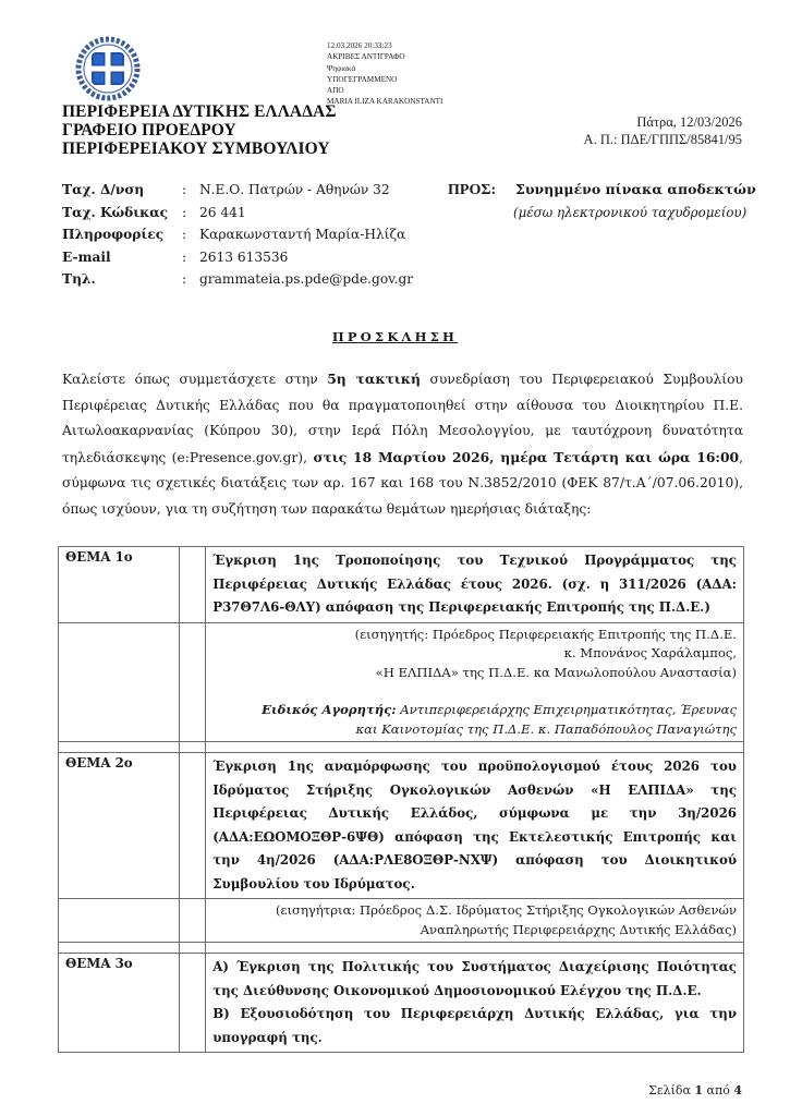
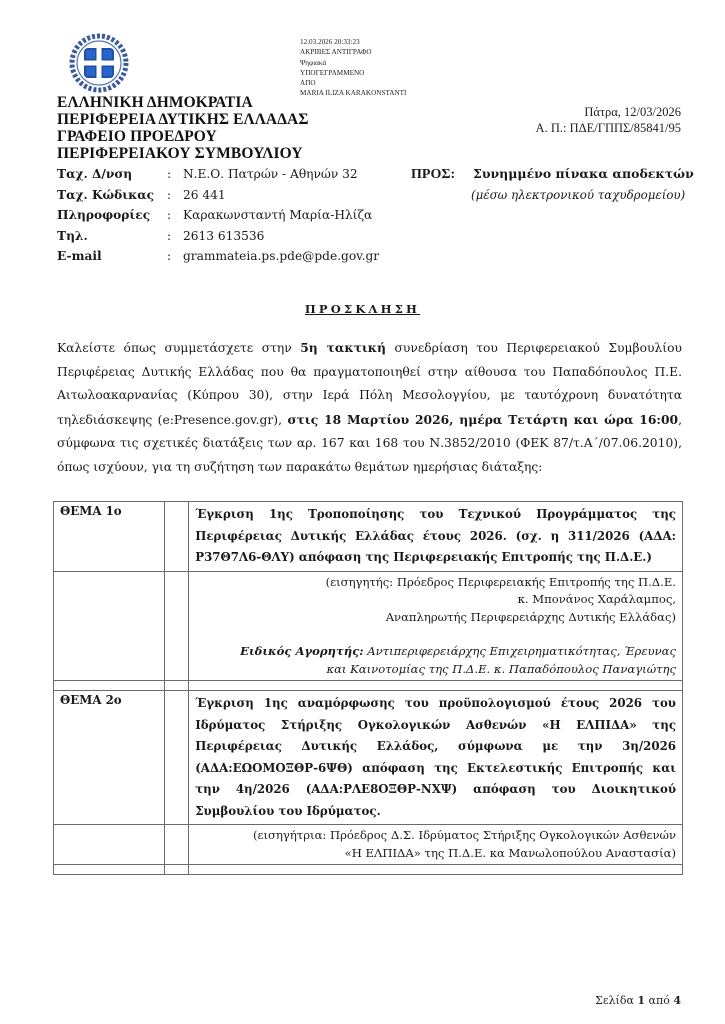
  12.03.2026 20:33:23
  ΑΚΡΙΒΕΣ ΑΝΤΙΓΡΑΦΟ
  ΥΠΟΓΕΓΡΑΜΜΕΝΟ
  ΑΠΟ
  MARIA ILIZA KARAKONSTANTI
+ ΕΛΛΗΝΙΚΗ ΔΗΜΟΚΡΑΤΙΑ
  ΠΕΡΙΦΕΡΕΙΑ ΔΥΤΙΚΗΣ ΕΛΛΑΔΑΣ
  ΓΡΑΦΕΙΟ ΠΡΟΕΔΡΟΥ
  ΠΕΡΙΦΕΡΕΙΑΚΟΥ ΣΥΜΒΟΥΛΙΟΥ
  Πάτρα, 12/03/2026
  Α. Π.: ΠΔΕ/ΓΠΠΣ/85841/95
  Ταχ. Δ/νση
  :
  Ν.Ε.Ο. Πατρών - Αθηνών 32
  Ταχ. Κώδικας
  :
  26 441
  Πληροφορίες
  :
  Καρακωνσταντή Μαρία-Ηλίζα
- E-mail
+ Τηλ.
  :
  2613 613536
- Τηλ.
+ E-mail
  :
  grammateia.ps.pde@pde.gov.gr
  ΠΡΟΣ: Συνημμένο πίνακα αποδεκτών
  (μέσω ηλεκτρονικού ταχυδρομείου)
  ΠΡΟΣΚΛΗΣΗ
  Καλείστε όπως συμμετάσχετε στην 5η τακτική συνεδρίαση του Περιφερειακού Συμβουλίου
- Περιφέρειας Δυτικής Ελλάδας που θα πραγματοποιηθεί στην αίθουσα του Διοικητηρίου Π.Ε.
+ Περιφέρειας Δυτικής Ελλάδας που θα πραγματοποιηθεί στην αίθουσα του Παπαδόπουλος Π.Ε.
  Αιτωλοακαρνανίας (Κύπρου 30), στην Ιερά Πόλη Μεσολογγίου, με ταυτόχρονη δυνατότητα
  τηλεδιάσκεψης (e:Presence.gov.gr), στις 18 Μαρτίου 2026, ημέρα Τετάρτη και ώρα 16:00,
  σύμφωνα τις σχετικές διατάξεις των αρ. 167 και 168 του Ν.3852/2010 (ΦΕΚ 87/τ.Α΄/07.06.2010),
  όπως ισχύουν, για τη συζήτηση των παρακάτω θεμάτων ημερήσιας διάταξης:
  ΘΕΜΑ 1ο		Έγκριση 1ης Τροποποίησης του Τεχνικού Προγράμματος της Περιφέρειας Δυτικής Ελλάδας έτους 2026. (σχ. η 311/2026 (ΑΔΑ: Ρ37Θ7Λ6-ΘΛΥ) απόφαση της Περιφερειακής Επιτροπής της Π.Δ.Ε.)
- 		(εισηγητής: Πρόεδρος Περιφερειακής Επιτροπής της Π.Δ.Ε. κ. Μπονάνος Χαράλαμπος, «Η ΕΛΠΙΔΑ» της Π.Δ.Ε. κα Μανωλοπούλου Αναστασία) Ειδικός Αγορητής: Αντιπεριφερειάρχης Επιχειρηματικότητας, Έρευνας και Καινοτομίας της Π.Δ.Ε. κ. Παπαδόπουλος Παναγιώτης
+ 		(εισηγητής: Πρόεδρος Περιφερειακής Επιτροπής της Π.Δ.Ε. κ. Μπονάνος Χαράλαμπος, Αναπληρωτής Περιφερειάρχης Δυτικής Ελλάδας) Ειδικός Αγορητής: Αντιπεριφερειάρχης Επιχειρηματικότητας, Έρευνας και Καινοτομίας της Π.Δ.Ε. κ. Παπαδόπουλος Παναγιώτης
  ΘΕΜΑ 2ο		Έγκριση 1ης αναμόρφωσης του προϋπολογισμού έτους 2026 του Ιδρύματος Στήριξης Ογκολογικών Ασθενών «Η ΕΛΠΙΔΑ» της Περιφέρειας Δυτικής Ελλάδος, σύμφωνα με την 3η/2026 (ΑΔΑ:ΕΩΟΜΟΞΘΡ-6ΨΘ) απόφαση της Εκτελεστικής Επιτροπής και την 4η/2026 (ΑΔΑ:ΡΛΕ8ΟΞΘΡ-ΝΧΨ) απόφαση του Διοικητικού Συμβουλίου του Ιδρύματος.
- 		(εισηγήτρια: Πρόεδρος Δ.Σ. Ιδρύματος Στήριξης Ογκολογικών Ασθενών Αναπληρωτής Περιφερειάρχης Δυτικής Ελλάδας)
+ 		(εισηγήτρια: Πρόεδρος Δ.Σ. Ιδρύματος Στήριξης Ογκολογικών Ασθενών «Η ΕΛΠΙΔΑ» της Π.Δ.Ε. κα Μανωλοπούλου Αναστασία)
- ΘΕΜΑ 3ο		Α) Έγκριση της Πολιτικής του Συστήματος Διαχείρισης Ποιότητας της Διεύθυνσης Οικονομικού Δημοσιονομικού Ελέγχου της Π.Δ.Ε. Β) Εξουσιοδότηση του Περιφερειάρχη Δυτικής Ελλάδας, για την υπογραφή της.
  Σελίδα 1 από 4
